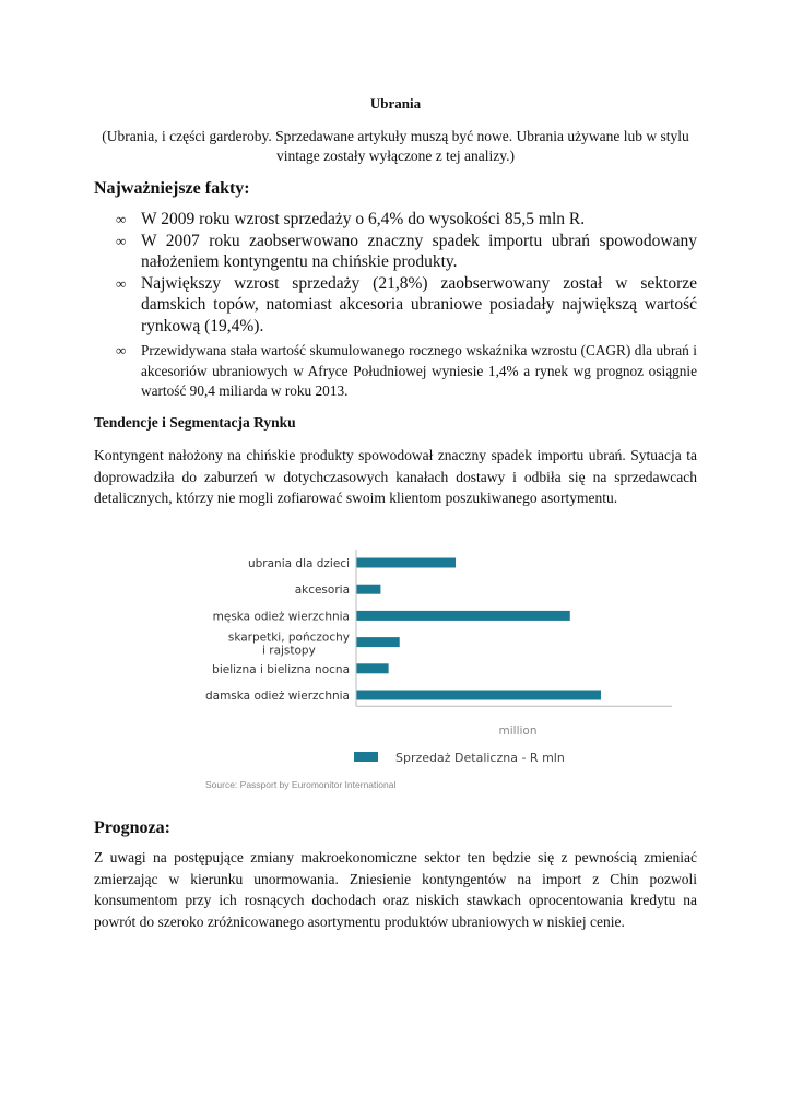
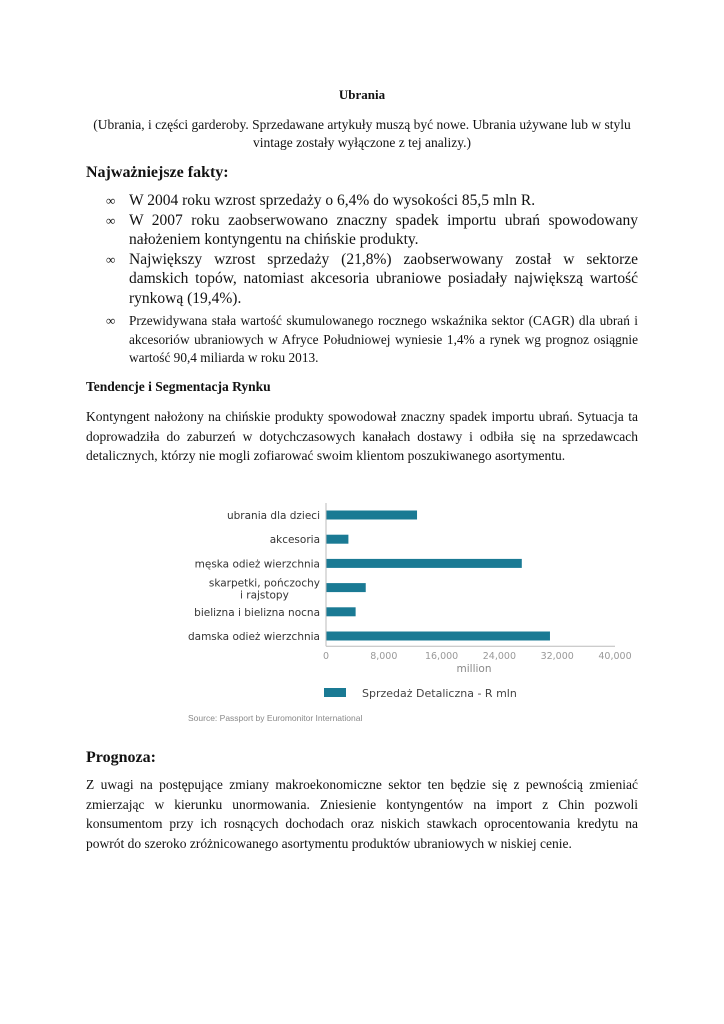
  Ubrania
  (Ubrania, i części garderoby. Sprzedawane artykuły muszą być nowe. Ubrania używane lub w stylu vintage zostały wyłączone z tej analizy.)
  Najważniejsze fakty:
  ∞
- W 2009 roku wzrost sprzedaży o 6,4% do wysokości 85,5 mln R.
+ W 2004 roku wzrost sprzedaży o 6,4% do wysokości 85,5 mln R.
  ∞
  W 2007 roku zaobserwowano znaczny spadek importu ubrań spowodowany nałożeniem kontyngentu na chińskie produkty.
  ∞
  Największy wzrost sprzedaży (21,8%) zaobserwowany został w sektorze damskich topów, natomiast akcesoria ubraniowe posiadały największą wartość rynkową (19,4%).
  ∞
- Przewidywana stała wartość skumulowanego rocznego wskaźnika wzrostu (CAGR) dla ubrań i akcesoriów ubraniowych w Afryce Południowej wyniesie 1,4% a rynek wg prognoz osiągnie wartość 90,4 miliarda w roku 2013.
+ Przewidywana stała wartość skumulowanego rocznego wskaźnika sektor (CAGR) dla ubrań i akcesoriów ubraniowych w Afryce Południowej wyniesie 1,4% a rynek wg prognoz osiągnie wartość 90,4 miliarda w roku 2013.
  Tendencje i Segmentacja Rynku
  Kontyngent nałożony na chińskie produkty spowodował znaczny spadek importu ubrań. Sytuacja ta doprowadziła do zaburzeń w dotychczasowych kanałach dostawy i odbiła się na sprzedawcach detalicznych, którzy nie mogli zofiarować swoim klientom poszukiwanego asortymentu.
  ubrania dla dzieci
  akcesoria
  męska odież wierzchnia
  skarpetki, pończochy i rajstopy
  bielizna i bielizna nocna
  damska odież wierzchnia
+ 0
+ 8,000
+ 16,000
+ 24,000
+ 32,000
+ 40,000
  million
  Sprzedaż Detaliczna - R mln
  Source: Passport by Euromonitor International
  Prognoza:
  Z uwagi na postępujące zmiany makroekonomiczne sektor ten będzie się z pewnością zmieniać zmierzając w kierunku unormowania. Zniesienie kontyngentów na import z Chin pozwoli konsumentom przy ich rosnących dochodach oraz niskich stawkach oprocentowania kredytu na powrót do szeroko zróżnicowanego asortymentu produktów ubraniowych w niskiej cenie.
